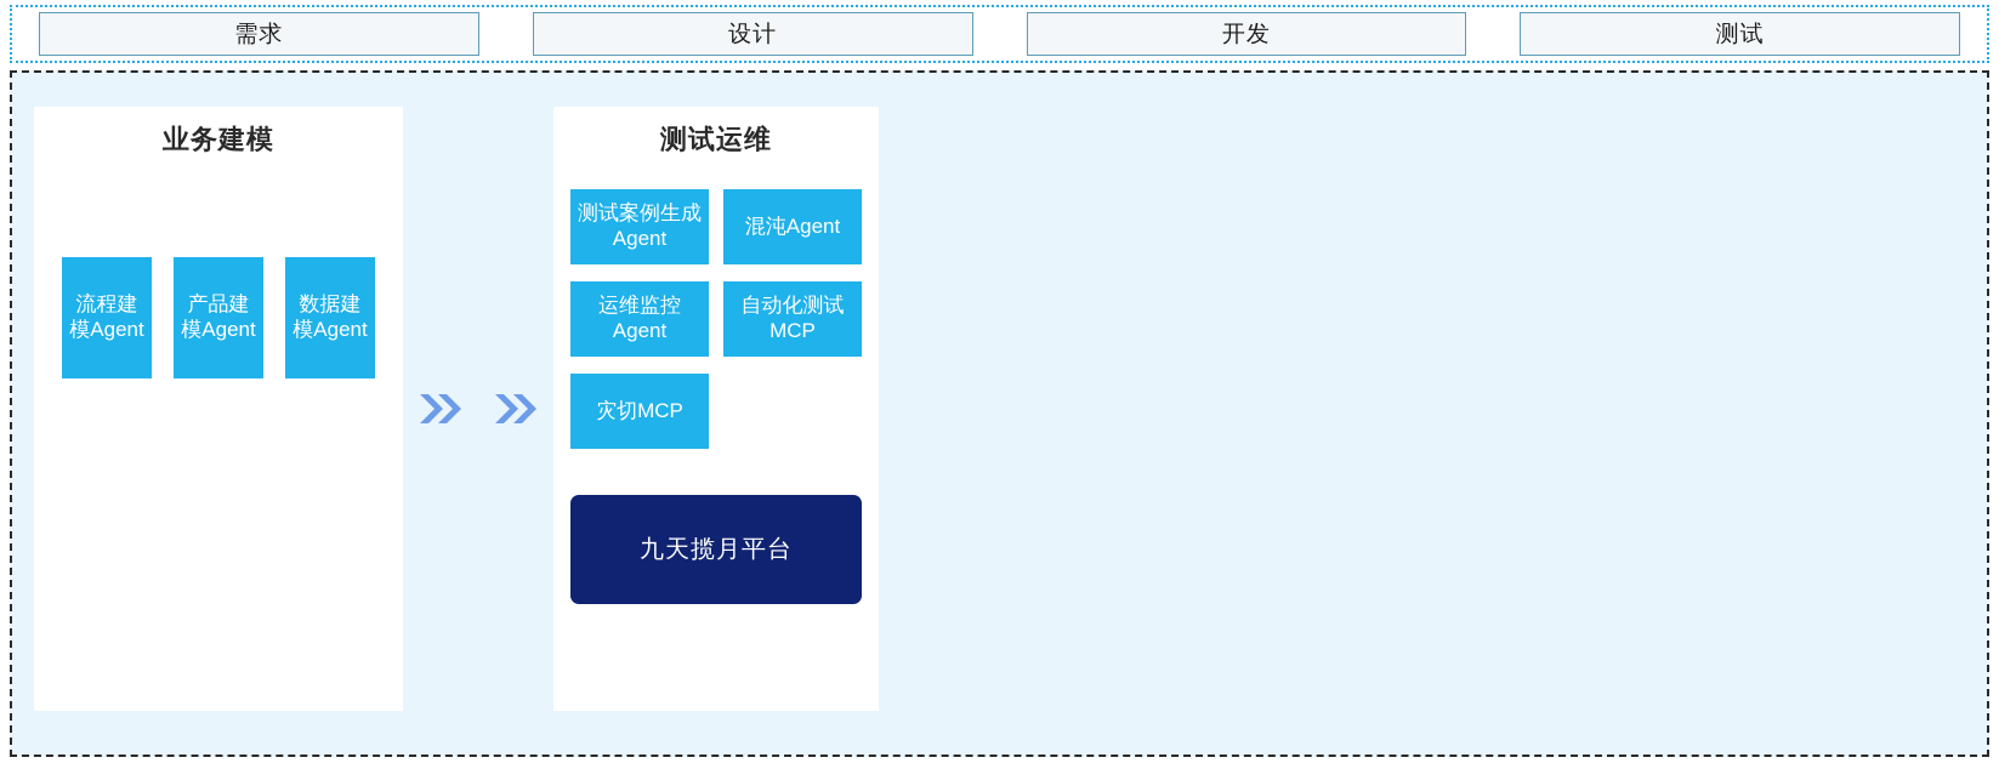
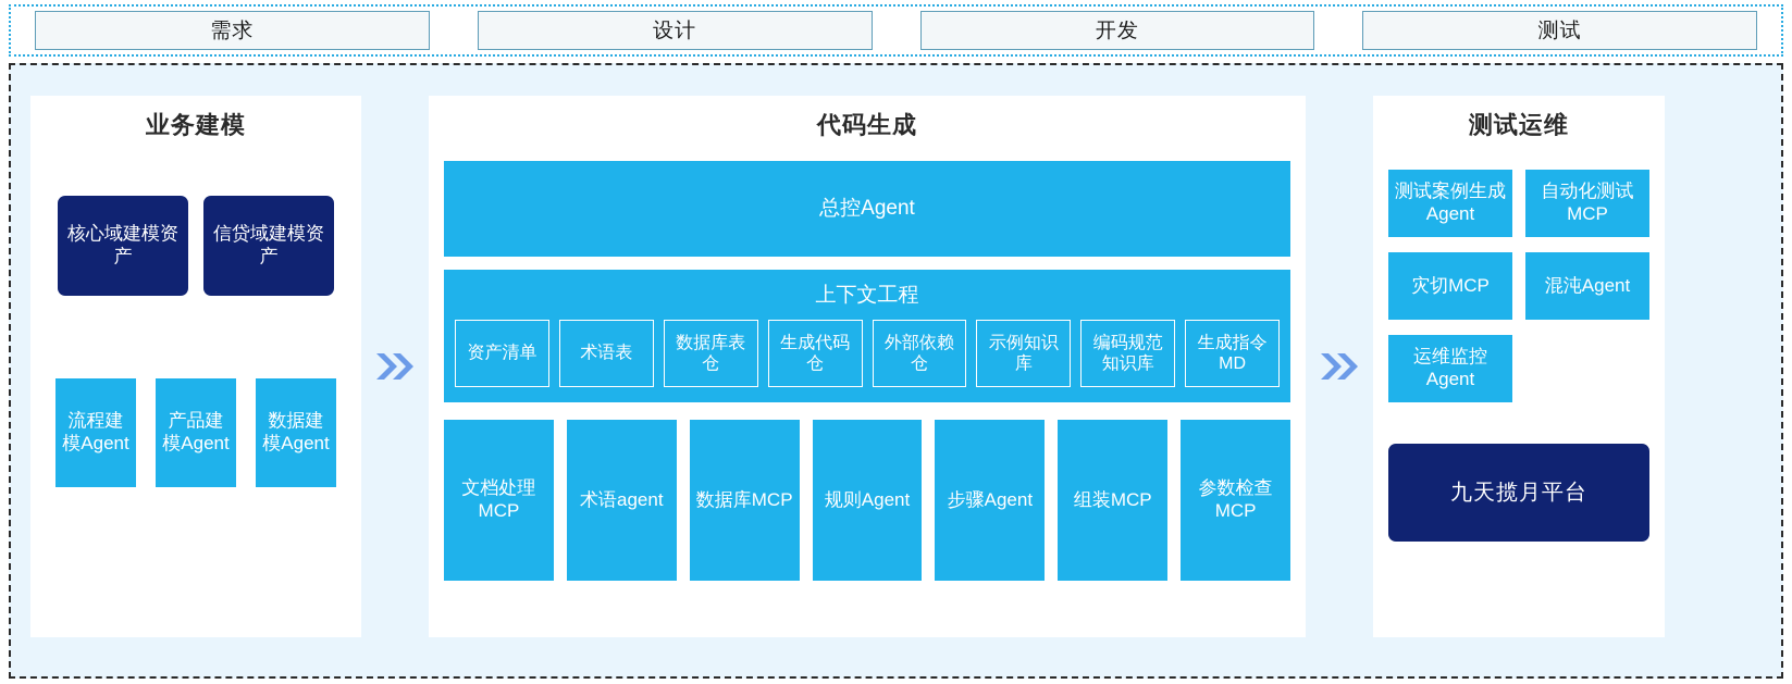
  需求
  设计
  开发
  测试
  业务建模
+ 核心域建模资产
+ 信贷域建模资产
  流程建模Agent
  产品建模Agent
  数据建模Agent
+ 代码生成
+ 总控Agent
+ 上下文工程
+ 资产清单
+ 术语表
+ 数据库表仓
+ 生成代码仓
+ 外部依赖仓
+ 示例知识库
+ 编码规范知识库
+ 生成指令MD
+ 文档处理MCP
+ 术语agent
+ 数据库MCP
+ 规则Agent
+ 步骤Agent
+ 组装MCP
+ 参数检查MCP
  测试运维
  测试案例生成Agent
- 混沌Agent
+ 自动化测试MCP
- 运维监控Agent
+ 灾切MCP
- 自动化测试MCP
+ 混沌Agent
- 灾切MCP
+ 运维监控Agent
  九天揽月平台
